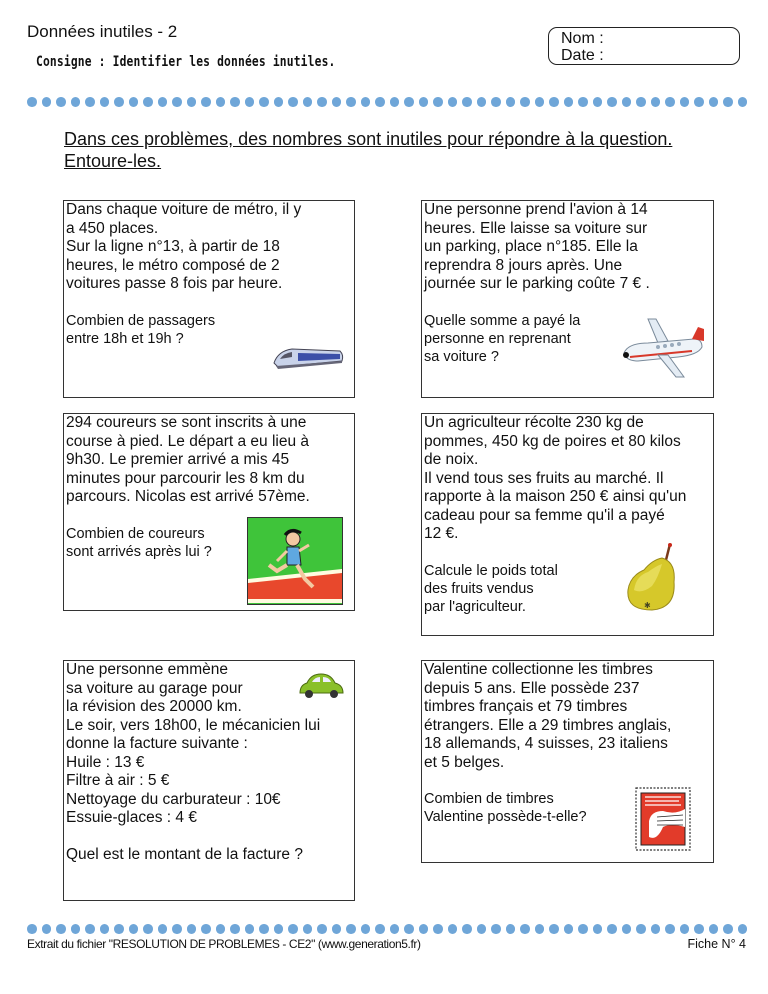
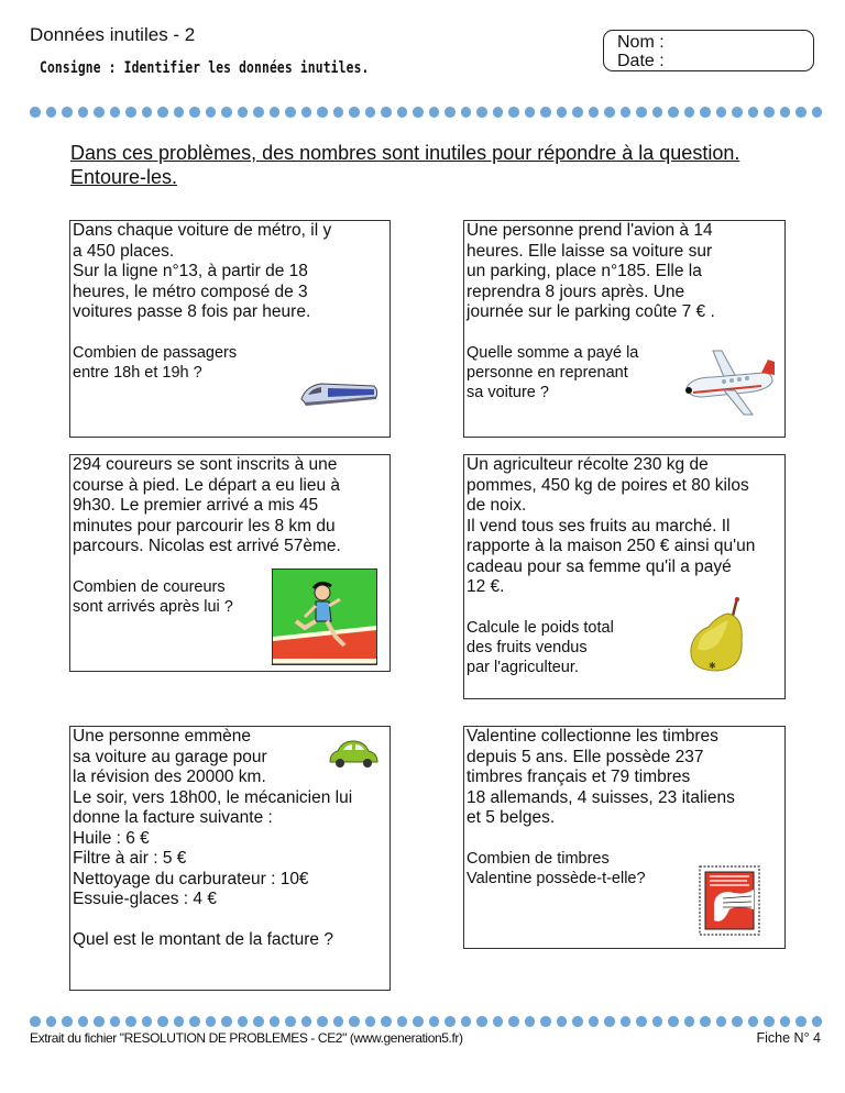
  Données inutiles - 2
  Consigne : Identifier les données inutiles.
  Nom :
  Date :
  Dans ces problèmes, des nombres sont inutiles pour répondre à la question. Entoure-les.
  Dans chaque voiture de métro, il y
  a 450 places.
  Sur la ligne n°13, à partir de 18
- heures, le métro composé de 2
+ heures, le métro composé de 3
  voitures passe 8 fois par heure.
  Combien de passagers
  entre 18h et 19h ?
  Une personne prend l'avion à 14
  heures. Elle laisse sa voiture sur
  un parking, place n°185. Elle la
  reprendra 8 jours après. Une
  journée sur le parking coûte 7 € .
  Quelle somme a payé la
  personne en reprenant
  sa voiture ?
  294 coureurs se sont inscrits à une
  course à pied. Le départ a eu lieu à
  9h30. Le premier arrivé a mis 45
  minutes pour parcourir les 8 km du
  parcours. Nicolas est arrivé 57ème.
  Combien de coureurs
  sont arrivés après lui ?
  Un agriculteur récolte 230 kg de
  pommes, 450 kg de poires et 80 kilos
  de noix.
  Il vend tous ses fruits au marché. Il
  rapporte à la maison 250 € ainsi qu'un
  cadeau pour sa femme qu'il a payé
  12 €.
  Calcule le poids total
  des fruits vendus
  par l'agriculteur.
  ✱
  Une personne emmène
  sa voiture au garage pour
  la révision des 20000 km.
  Le soir, vers 18h00, le mécanicien lui
  donne la facture suivante :
- Huile : 13 €
+ Huile : 6 €
  Filtre à air : 5 €
  Nettoyage du carburateur : 10€
  Essuie-glaces : 4 €
  Quel est le montant de la facture ?
  Valentine collectionne les timbres
  depuis 5 ans. Elle possède 237
  timbres français et 79 timbres
- étrangers. Elle a 29 timbres anglais,
  18 allemands, 4 suisses, 23 italiens
  et 5 belges.
  Combien de timbres
  Valentine possède-t-elle?
  Extrait du fichier "RESOLUTION DE PROBLEMES - CE2" (www.generation5.fr)
  Fiche N° 4
